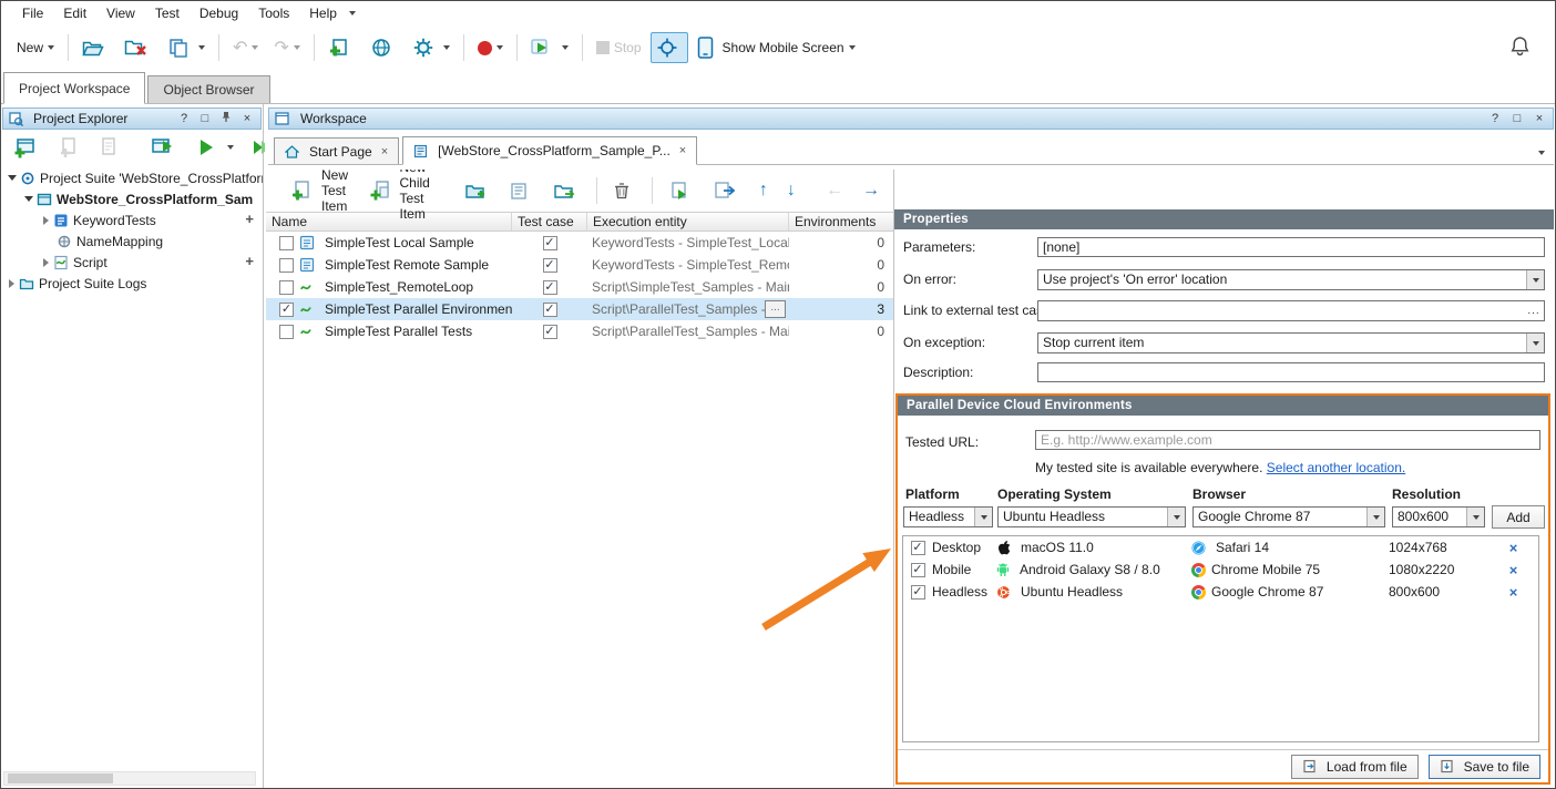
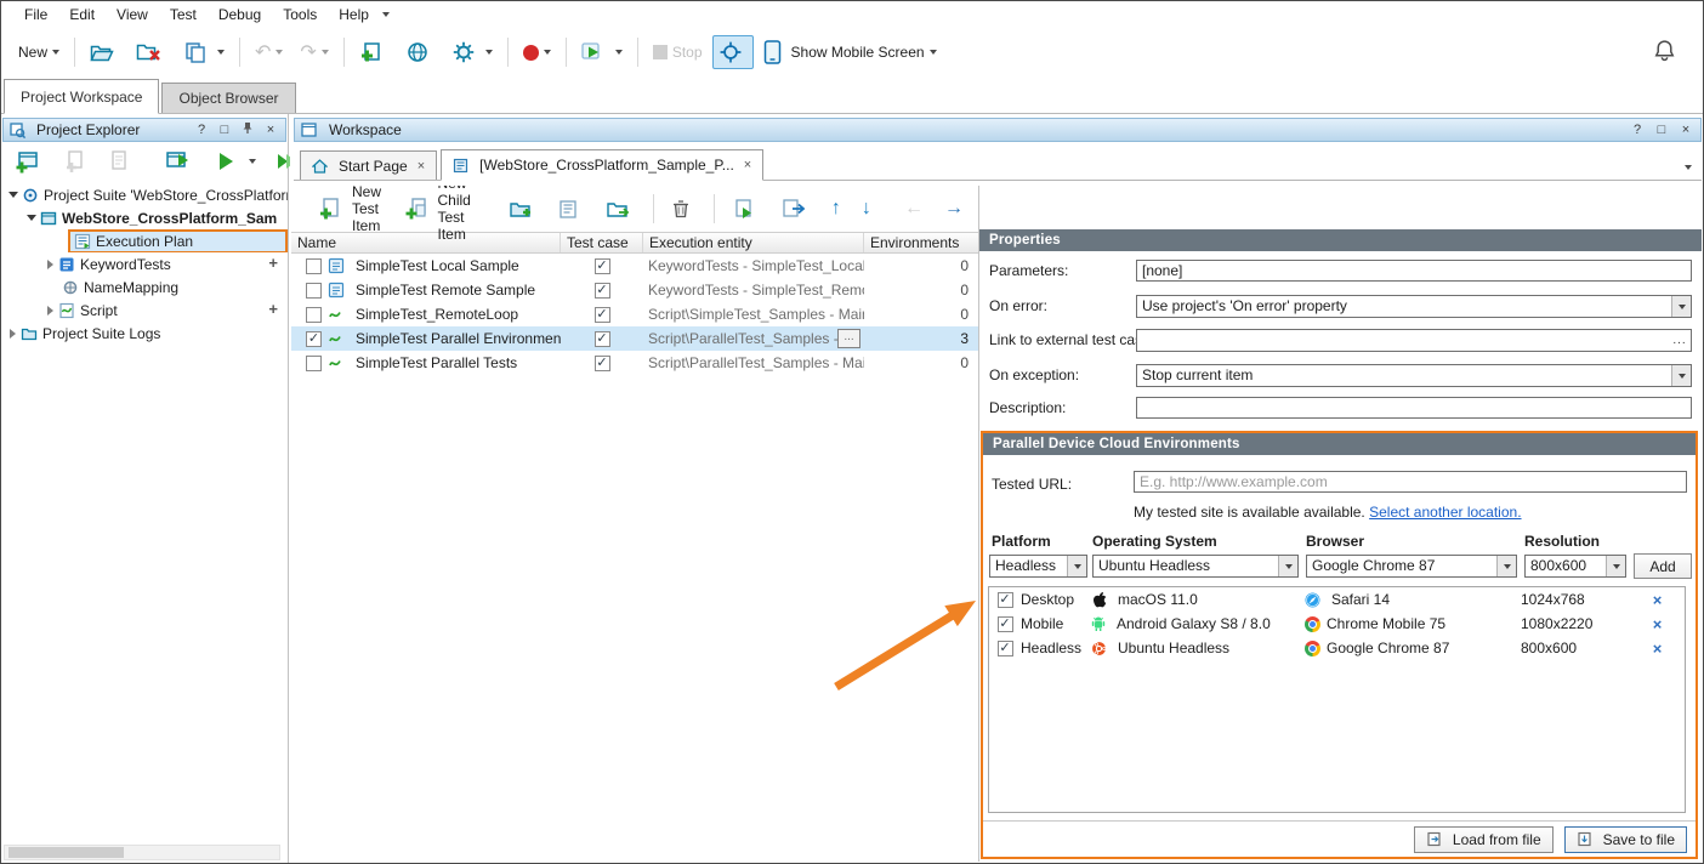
  File
  Edit
  View
  Test
  Debug
  Tools
  Help
  New
  ↶
  ↷
  Stop
  Show Mobile Screen
  Project Workspace
  Object Browser
  Project Explorer
  ?
  □
  ×
  Project Suite 'WebStore_CrossPlatfor
  WebStore_CrossPlatform_Sam
+ Execution Plan
  KeywordTests
  +
  NameMapping
  Script
  +
  Project Suite Logs
  Workspace
  ?
  □
  ×
  Start Page
  ×
  [WebStore_CrossPlatform_Sample_P...
  ×
  New Test Item
  Child Test Item
  ↑
  ↓
  ←
  →
  Name
  Test case
  Execution entity
  Environments
  SimpleTest Local Sample
  KeywordTests - SimpleTest_Loca
  0
  SimpleTest Remote Sample
  KeywordTests - SimpleTest_Rem
  0
  SimpleTest_RemoteLoop
  Script\SimpleTest_Samples - Mai
  0
  SimpleTest Parallel Environmen
  Script\ParallelTest_Samples -
  ...
  3
  SimpleTest Parallel Tests
  Script\ParallelTest_Samples - Ma
  0
  Properties
  Parameters:
  [none]
  On error:
- Use project's 'On error' location
+ Use project's 'On error' property
  Link to external test ca
  ...
  On exception:
  Stop current item
  Description:
  Parallel Device Cloud Environments
  Tested URL:
  E.g. http://www.example.com
- My tested site is available everywhere. Select another location.
+ My tested site is available available. Select another location.
  Platform
  Operating System
  Browser
  Resolution
  Headless
  Ubuntu Headless
  Google Chrome 87
  800x600
  Add
  Desktop
  macOS 11.0
  Safari 14
  1024x768
  ×
  Mobile
  Android Galaxy S8 / 8.0
  Chrome Mobile 75
  1080x2220
  ×
  Headless
  Ubuntu Headless
  Google Chrome 87
  800x600
  ×
  Load from file
  Save to file
